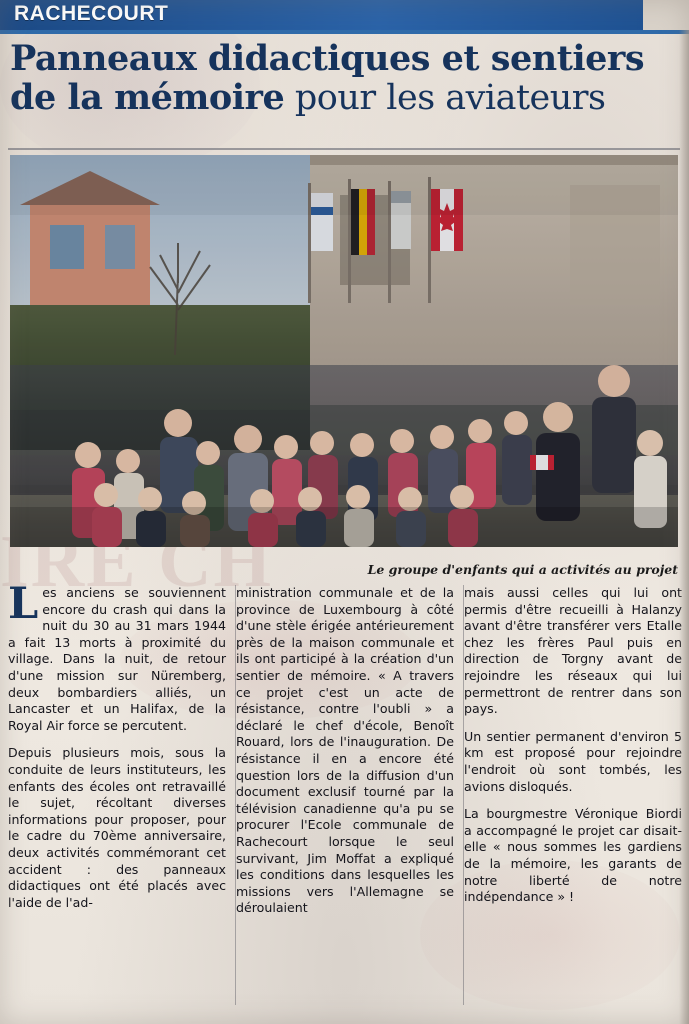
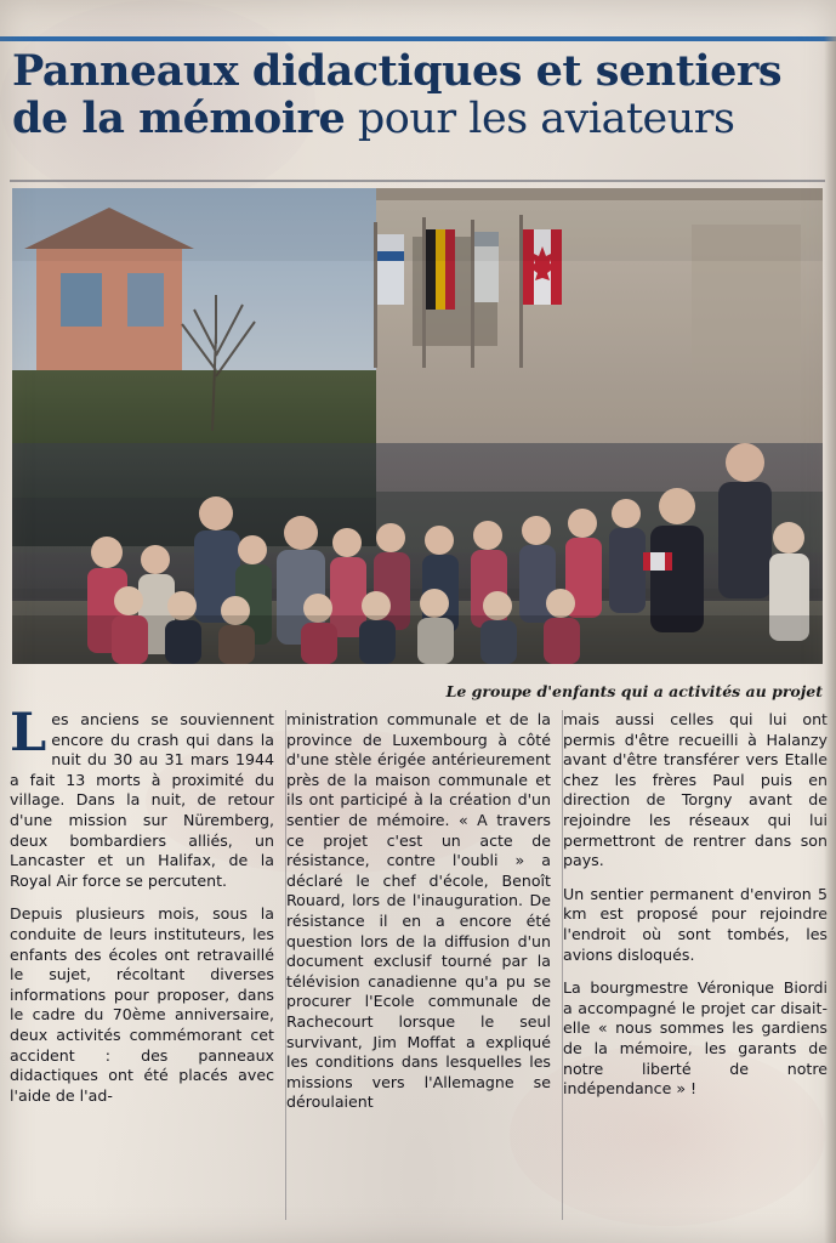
- IRE CH
- RACHECOURT
  Panneaux didactiques et sentiers
  de la mémoire pour les aviateurs
  Le groupe d'enfants qui a activités au projet
  L
  es anciens se souviennent encore du crash qui dans la nuit du 30 au 31 mars 1944 a fait 13 morts à proximité du village. Dans la nuit, de retour d'une mission sur Nüremberg, deux bombardiers alliés, un Lancaster et un Halifax, de la Royal Air force se percutent.
- Depuis plusieurs mois, sous la conduite de leurs instituteurs, les enfants des écoles ont retravaillé le sujet, récoltant diverses informations pour proposer, pour le cadre du 70ème anniversaire, deux activités commémorant cet accident : des panneaux didactiques ont été placés avec l'aide de l'ad-
+ Depuis plusieurs mois, sous la conduite de leurs instituteurs, les enfants des écoles ont retravaillé le sujet, récoltant diverses informations pour proposer, dans le cadre du 70ème anniversaire, deux activités commémorant cet accident : des panneaux didactiques ont été placés avec l'aide de l'ad-
  ministration communale et de la province de Luxembourg à côté d'une stèle érigée antérieurement près de la maison communale et ils ont participé à la création d'un sentier de mémoire. « A travers ce projet c'est un acte de résistance, contre l'oubli » a déclaré le chef d'école, Benoît Rouard, lors de l'inauguration. De résistance il en a encore été question lors de la diffusion d'un document exclusif tourné par la télévision canadienne qu'a pu se procurer l'Ecole communale de Rachecourt lorsque le seul survivant, Jim Moffat a expliqué les conditions dans lesquelles les missions vers l'Allemagne se déroulaient
  mais aussi celles qui lui on permis d'être recueilli à Halanz avant d'être transférer vers Etall chez les frères Paul puis en direction de Torgny avant d rejoindre les réseaux qui lu permettront de rentrer dans son pays.
  Un sentier permanent d'environ 5 km est proposé pour rejoindr l'endroit où sont tombés, le avions disloqués.
  La bourgmestre Véronique Biord a accompagné le projet car disaitelle « nous sommes les gardien de la mémoire, les garants d notre liberté de notr indépendance » !
